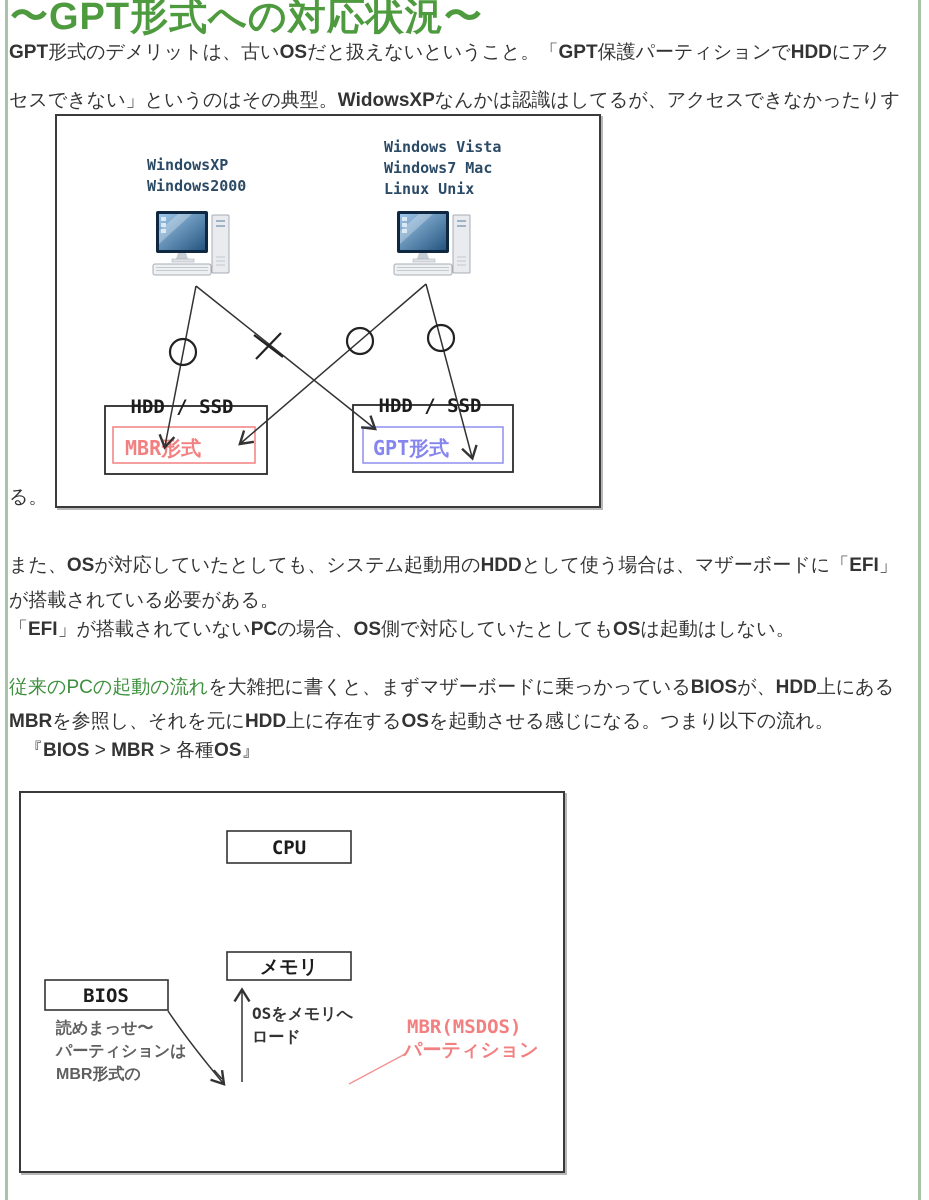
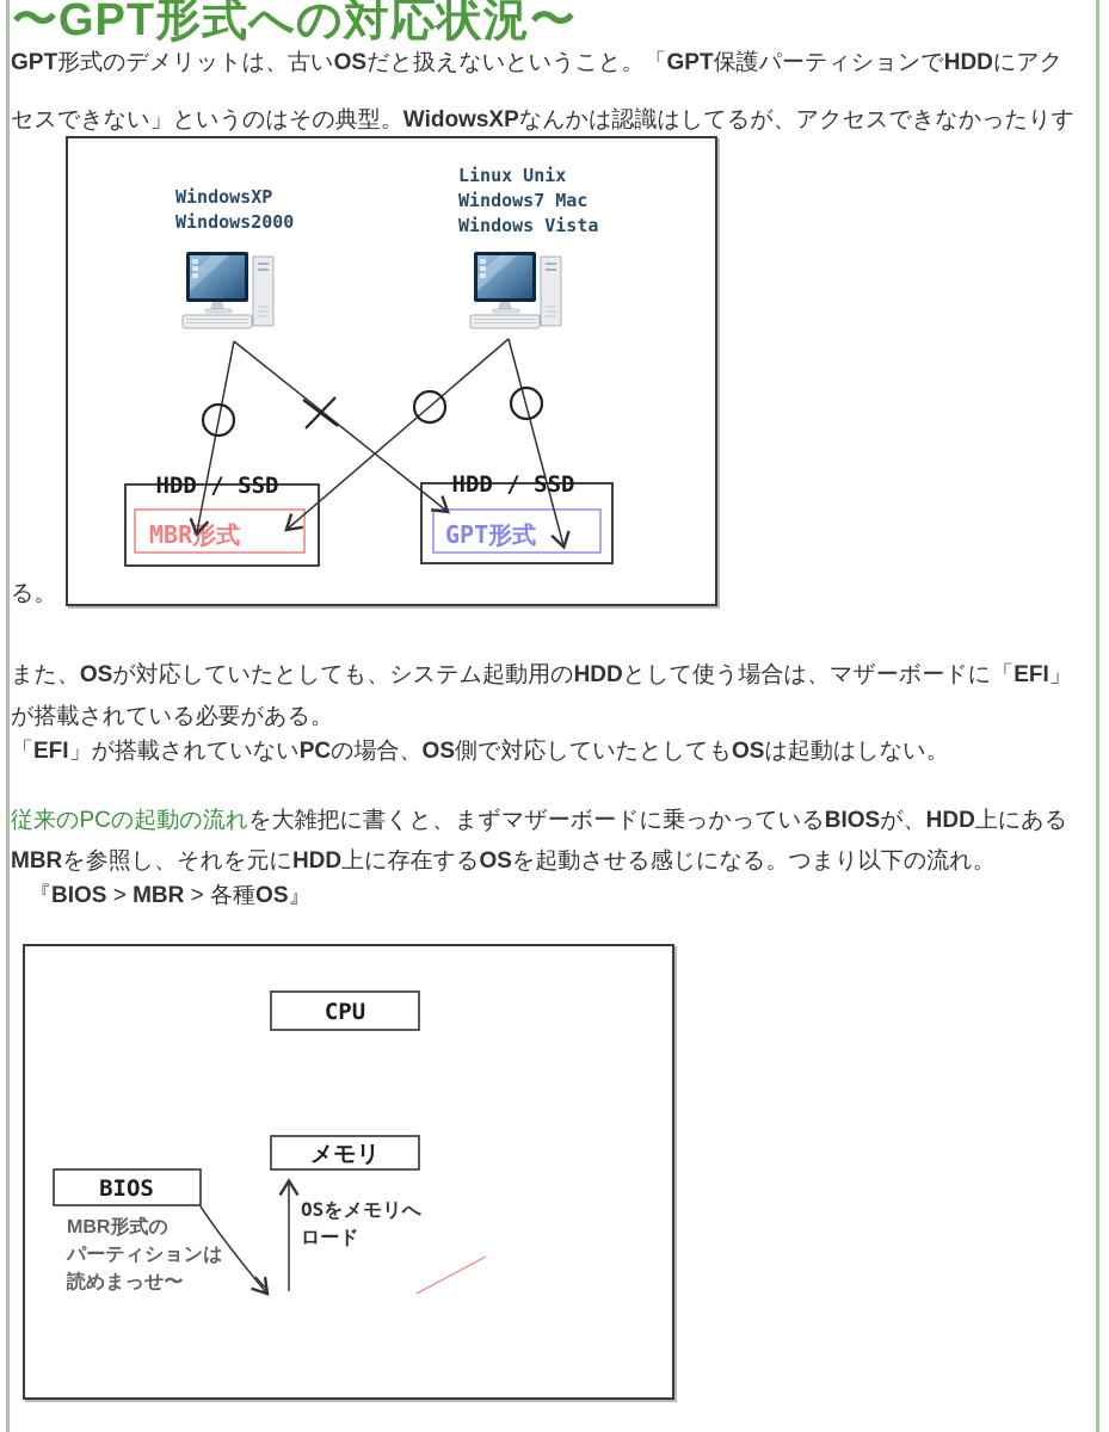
  〜GPT形式への対応状況〜
  GPT形式のデメリットは、古いOSだと扱えないということ。「GPT保護パーティションでHDDにアク
  セスできない」というのはその典型。WidowsXPなんかは認識はしてるが、アクセスできなかったりす
  る。
  WindowsXP
  Windows2000
- Windows Vista
+ Linux Unix
  Windows7 Mac
- Linux Unix
+ Windows Vista
  HDD / SSD
  MBR形式
  HDD / SSD
  GPT形式
  また、OSが対応していたとしても、システム起動用のHDDとして使う場合は、マザーボードに「EFI」
  が搭載されている必要がある。
  「EFI」が搭載されていないPCの場合、OS側で対応していたとしてもOSは起動はしない。
  従来のPCの起動の流れを大雑把に書くと、まずマザーボードに乗っかっているBIOSが、HDD上にある
  MBRを参照し、それを元にHDD上に存在するOSを起動させる感じになる。つまり以下の流れ。
  『BIOS > MBR > 各種OS』
  CPU
  メモリ
  BIOS
  OSをメモリへ
  ロード
- 読めまっせ〜
+ MBR形式の
  パーティションは
- MBR形式の
+ 読めまっせ〜
- MBR(MSDOS)
- パーティション
